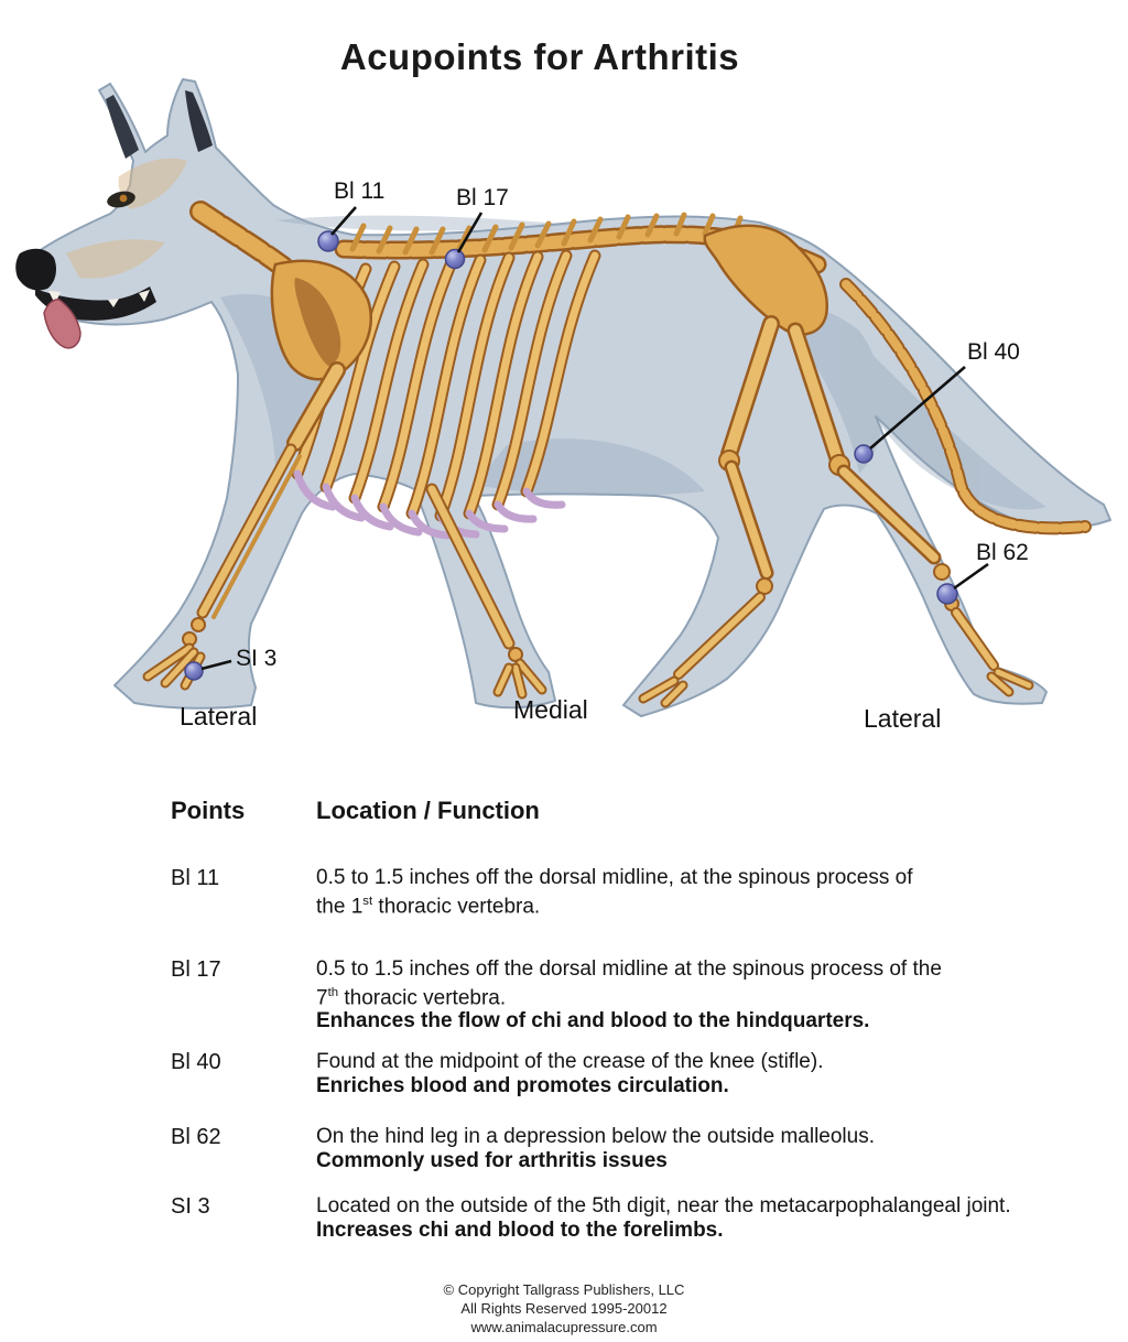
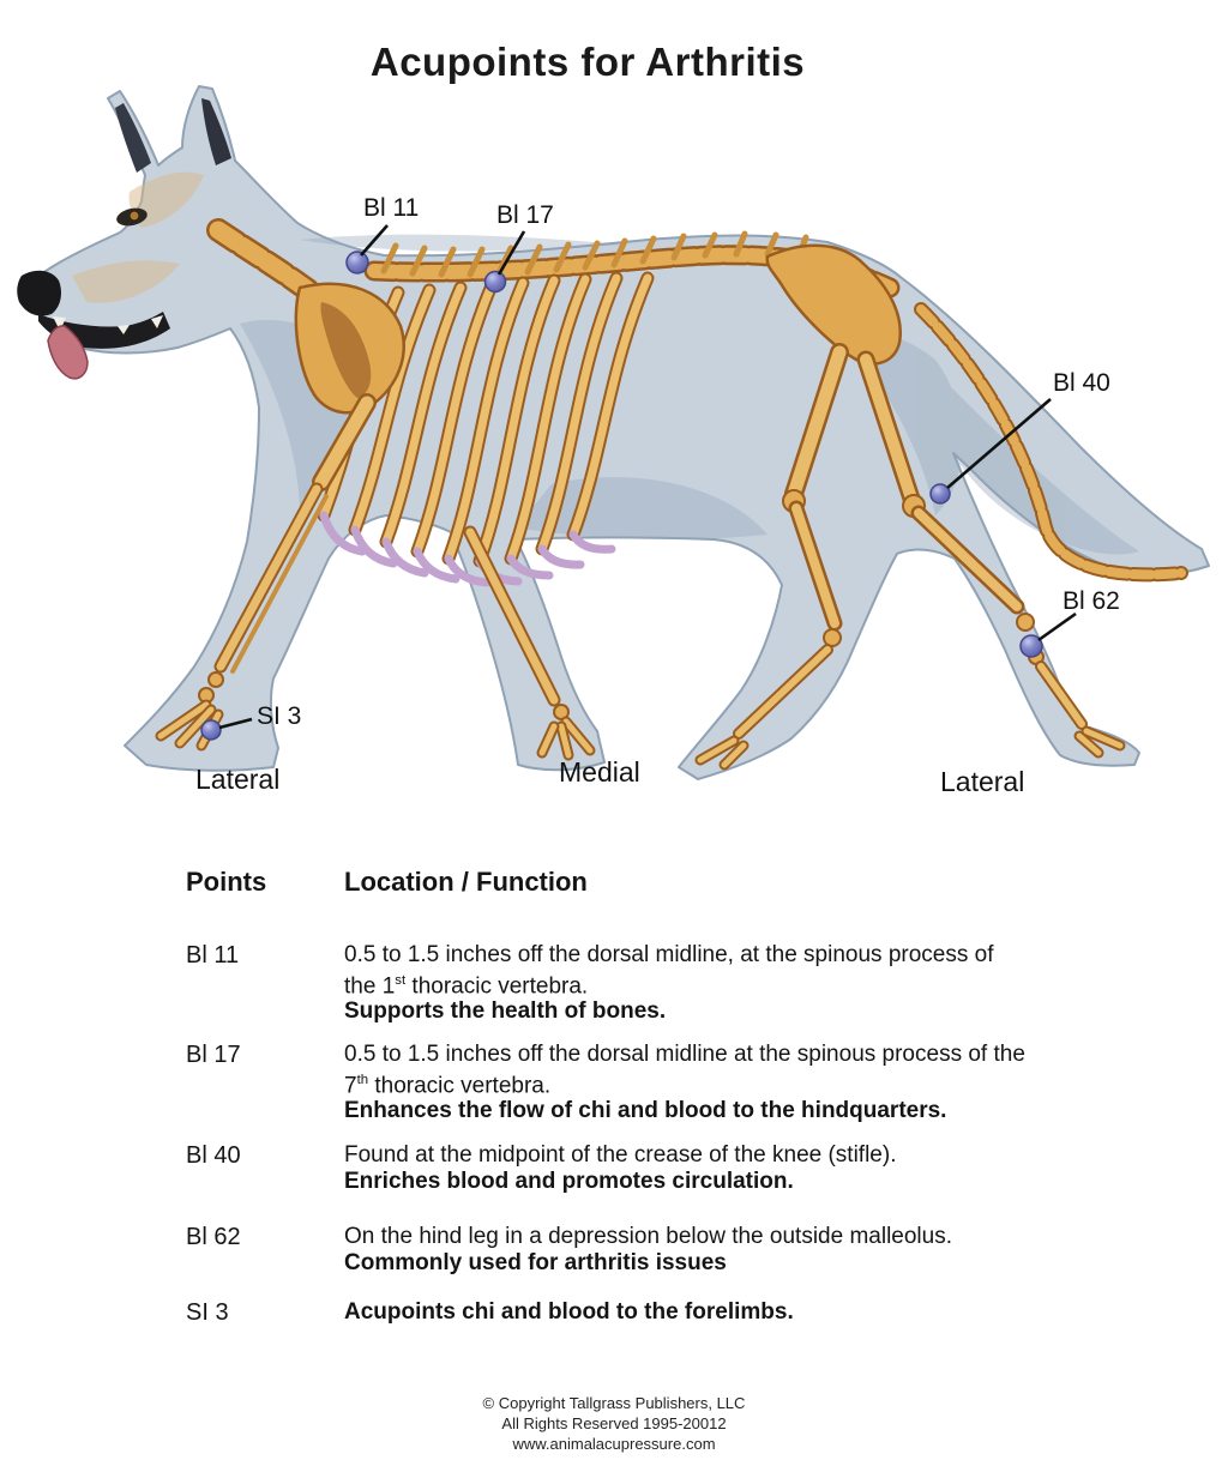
  Bl 11
  Bl 17
  Bl 40
  Bl 62
  SI 3
  Lateral
  Medial
  Lateral
  Acupoints for Arthritis
  Points
  Location / Function
  Bl 11
  0.5 to 1.5 inches off the dorsal midline, at the spinous process of
  the 1st thoracic vertebra.
+ Supports the health of bones.
  Bl 17
  0.5 to 1.5 inches off the dorsal midline at the spinous process of the
  7th thoracic vertebra.
  Enhances the flow of chi and blood to the hindquarters.
  Bl 40
  Found at the midpoint of the crease of the knee (stifle).
  Enriches blood and promotes circulation.
  Bl 62
  On the hind leg in a depression below the outside malleolus.
  Commonly used for arthritis issues
  SI 3
- Located on the outside of the 5th digit, near the metacarpophalangeal joint.
- Increases chi and blood to the forelimbs.
+ Acupoints chi and blood to the forelimbs.
  © Copyright Tallgrass Publishers, LLC
  All Rights Reserved 1995-20012
  www.animalacupressure.com
